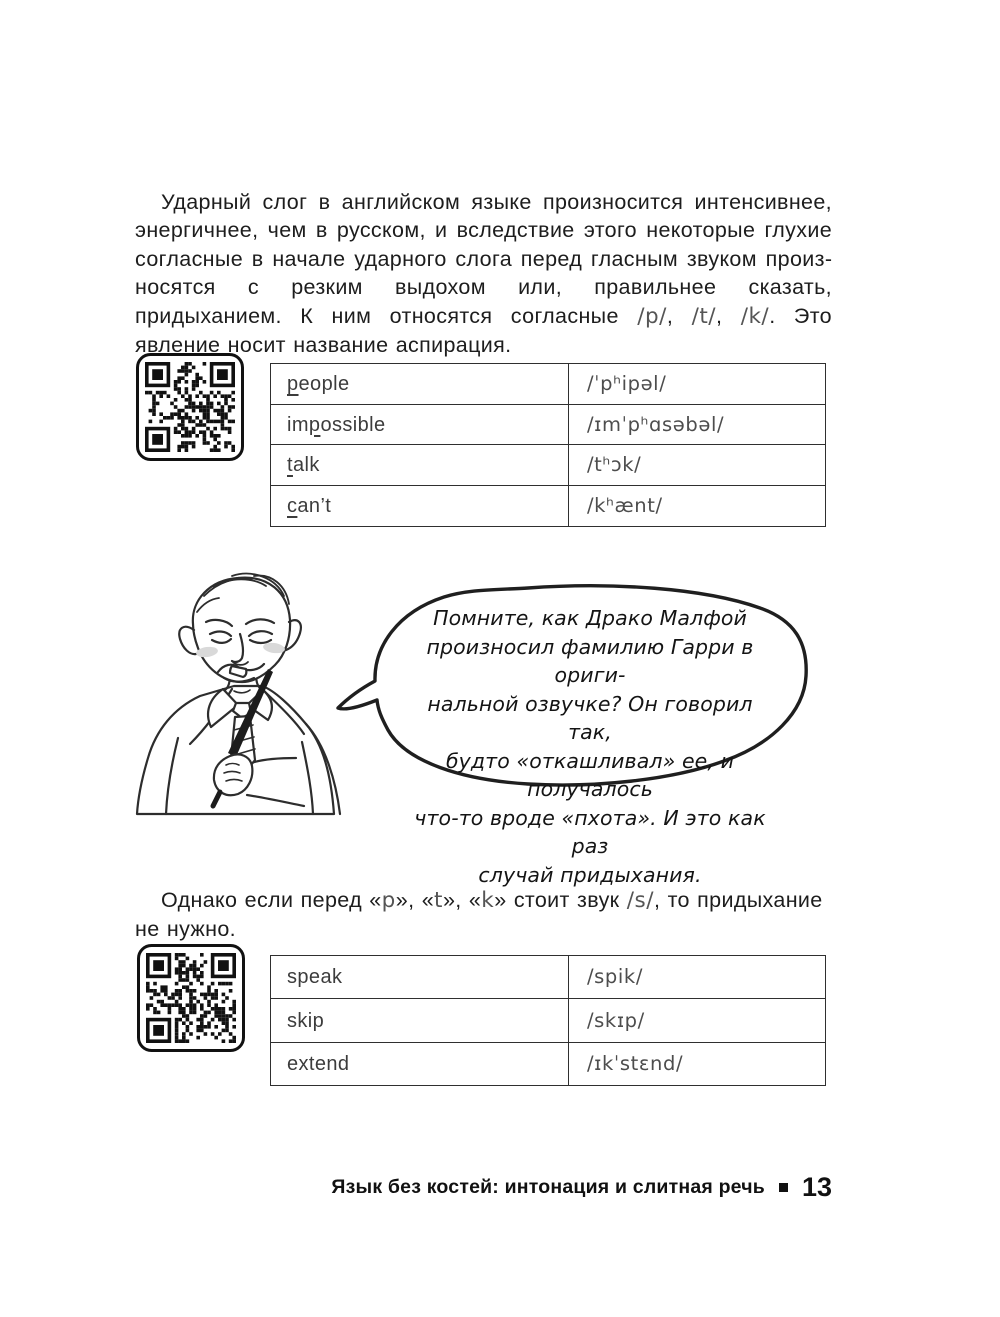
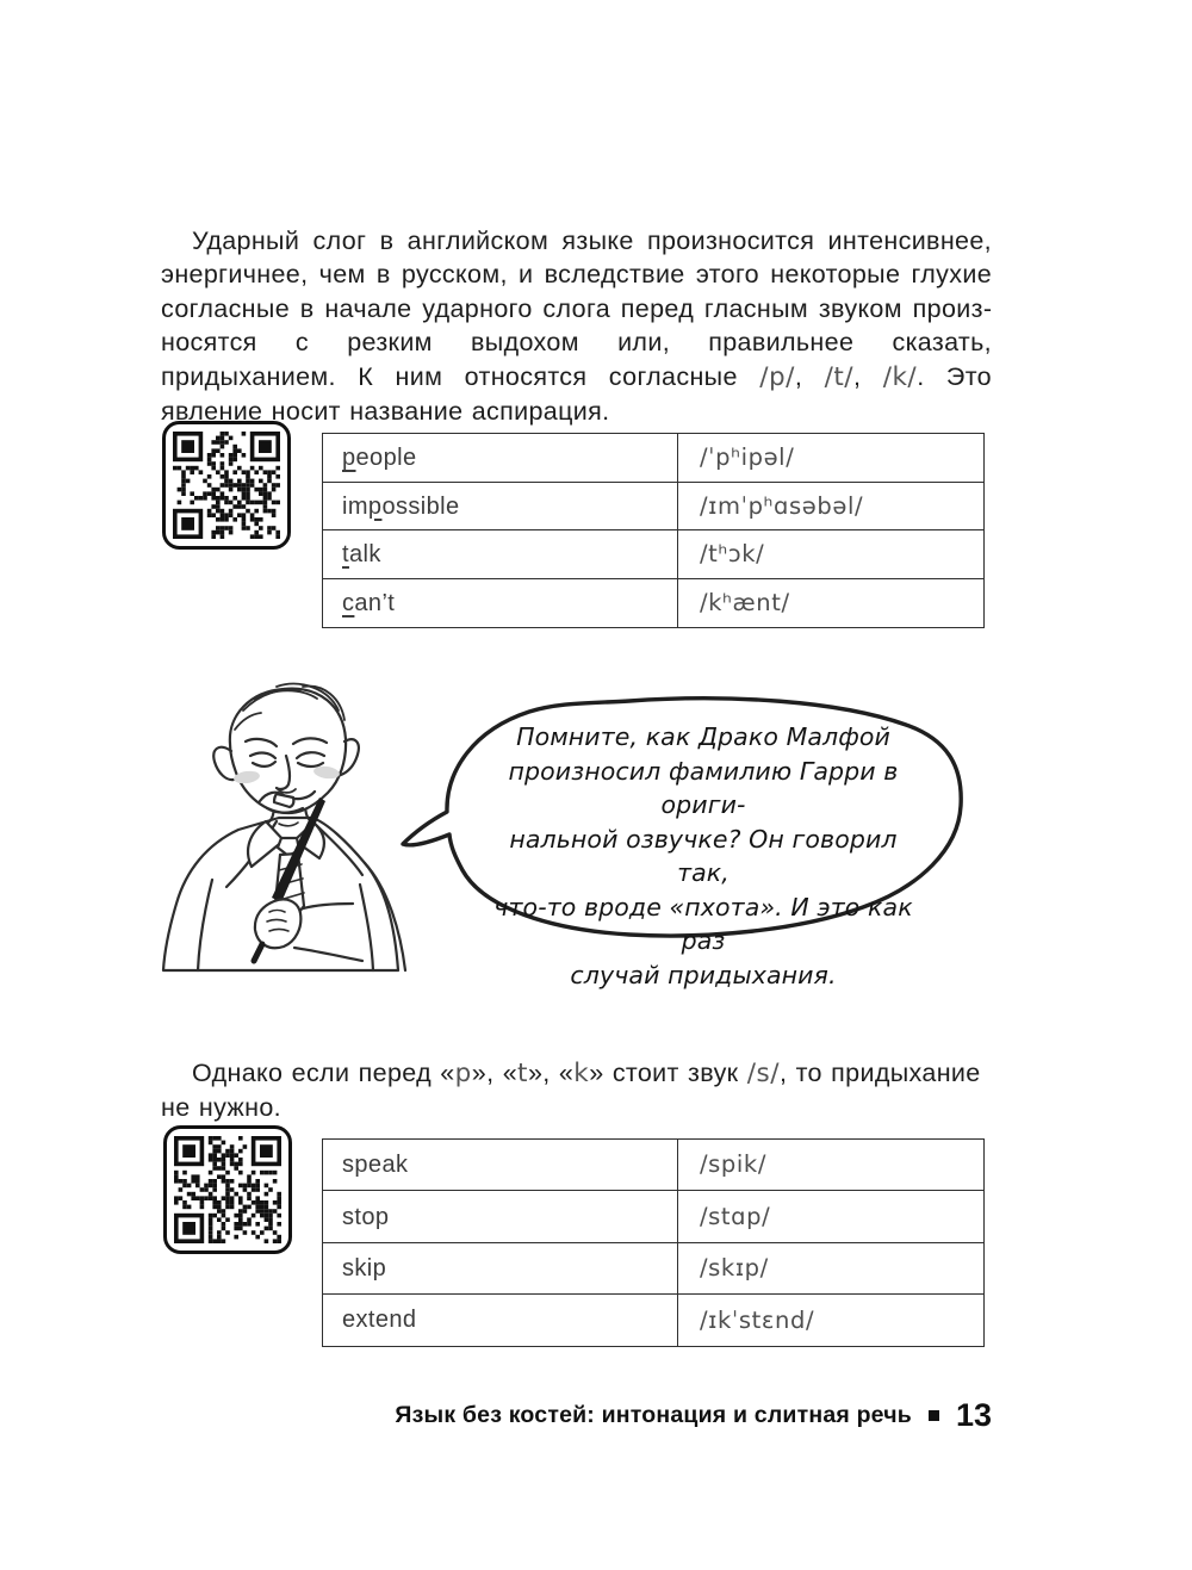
  Ударный слог в английском языке произносится интенсивнее, энергичнее, чем в русском, и вследствие этого некоторые глухие согласные в начале ударного слога перед гласным звуком произ­осятся с резким выдохом или, правильнее сказать, придыханием. К ним относятся согласные /p/, /t/, /k/. Это явление носит назва­ние аспирация.
  people	/ˈpʰipəl/
  impossible	/ɪmˈpʰɑsəbəl/
  talk	/tʰɔk/
  can’t	/kʰænt/
  Помните, как Драко Малфой
  произносил фамилию Гарри в ориги-
  нальной озвучке? Он говорил так,
- будто «откашливал» ее, и получалось
  что-то вроде «пхота». И это как раз
  случай придыхания.
  Однако если перед «p», «t», «k» стоит звук /s/, то придыхание не нужно.
  speak	/spik/
+ stop	/stɑp/
  skip	/skɪp/
  extend	/ɪkˈstɛnd/
  Язык без костей: интонация и слитная речь
  13
